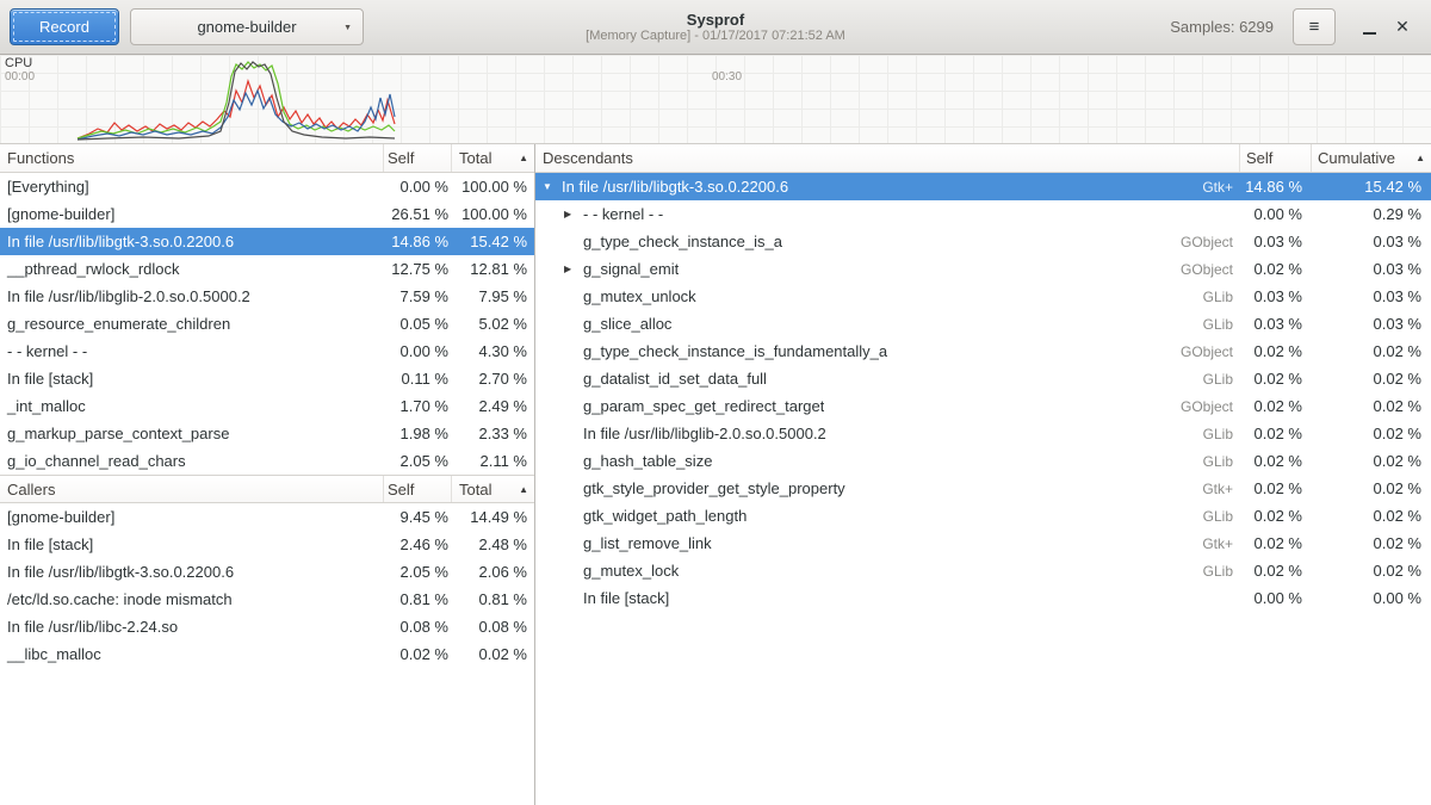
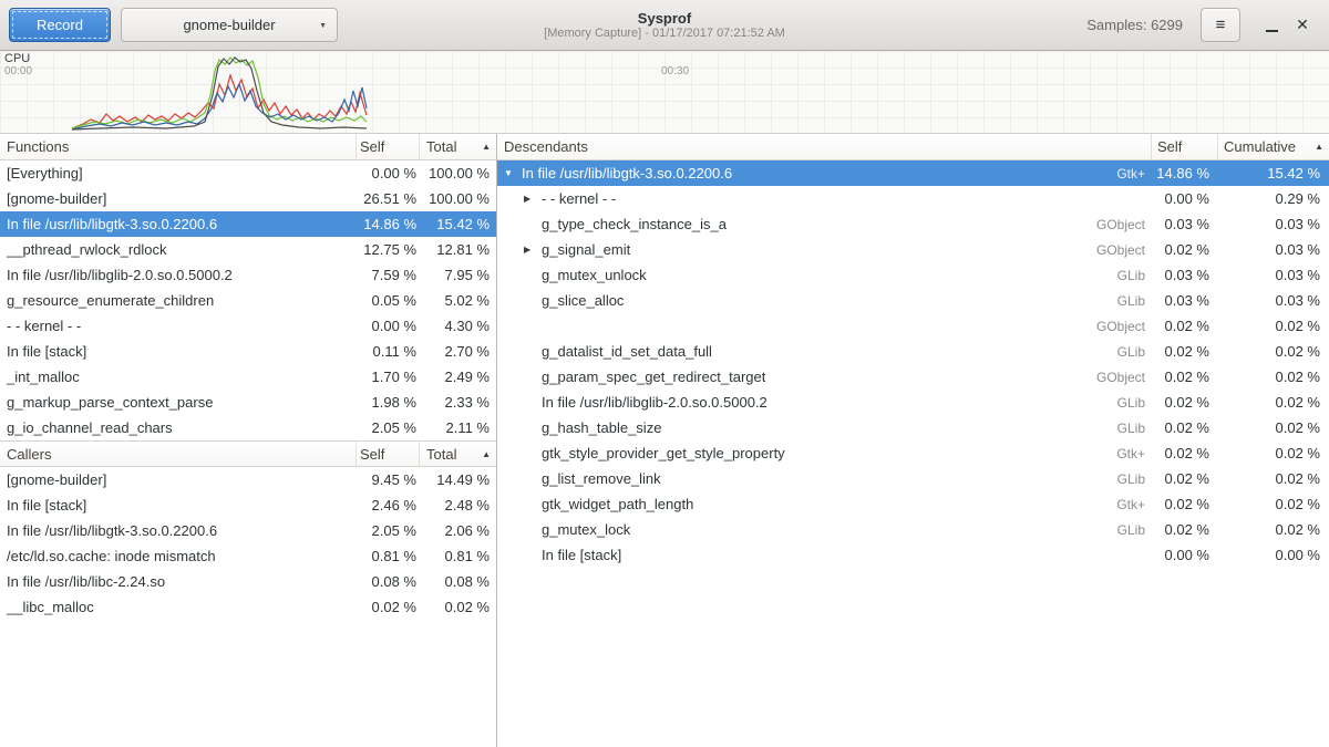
  Record
  gnome-builder
  Sysprof
  [Memory Capture] - 01/17/2017 07:21:52 AM
  Samples: 6299
  ≡
  ✕
  CPU
  00:00
  00:30
  Functions
  Self
  Total
  ▲
  [Everything]
  0.00 %
  100.00 %
  [gnome-builder]
  26.51 %
  100.00 %
  In file /usr/lib/libgtk-3.so.0.2200.6
  14.86 %
  15.42 %
  __pthread_rwlock_rdlock
  12.75 %
  12.81 %
  In file /usr/lib/libglib-2.0.so.0.5000.2
  7.59 %
  7.95 %
  g_resource_enumerate_children
  0.05 %
  5.02 %
  - - kernel - -
  0.00 %
  4.30 %
  In file [stack]
  0.11 %
  2.70 %
  _int_malloc
  1.70 %
  2.49 %
  g_markup_parse_context_parse
  1.98 %
  2.33 %
  g_io_channel_read_chars
  2.05 %
  2.11 %
  Callers
  Self
  Total
  ▲
  [gnome-builder]
  9.45 %
  14.49 %
  In file [stack]
  2.46 %
  2.48 %
  In file /usr/lib/libgtk-3.so.0.2200.6
  2.05 %
  2.06 %
  /etc/ld.so.cache: inode mismatch
  0.81 %
  0.81 %
  In file /usr/lib/libc-2.24.so
  0.08 %
  0.08 %
  __libc_malloc
  0.02 %
  0.02 %
  Descendants
  Self
  Cumulative
  ▲
  ▼
  In file /usr/lib/libgtk-3.so.0.2200.6
  Gtk+
  14.86 %
  15.42 %
  ▶
  - - kernel - -
  0.00 %
  0.29 %
  g_type_check_instance_is_a
  GObject
  0.03 %
  0.03 %
  ▶
  g_signal_emit
  GObject
  0.02 %
  0.03 %
  g_mutex_unlock
  GLib
  0.03 %
  0.03 %
  g_slice_alloc
  GLib
  0.03 %
  0.03 %
- g_type_check_instance_is_fundamentally_a
  GObject
  0.02 %
  0.02 %
  g_datalist_id_set_data_full
  GLib
  0.02 %
  0.02 %
  g_param_spec_get_redirect_target
  GObject
  0.02 %
  0.02 %
  In file /usr/lib/libglib-2.0.so.0.5000.2
  GLib
  0.02 %
  0.02 %
  g_hash_table_size
  GLib
  0.02 %
  0.02 %
  gtk_style_provider_get_style_property
  Gtk+
  0.02 %
  0.02 %
- gtk_widget_path_length
+ g_list_remove_link
  GLib
  0.02 %
  0.02 %
- g_list_remove_link
+ gtk_widget_path_length
  Gtk+
  0.02 %
  0.02 %
  g_mutex_lock
  GLib
  0.02 %
  0.02 %
  In file [stack]
  0.00 %
  0.00 %
